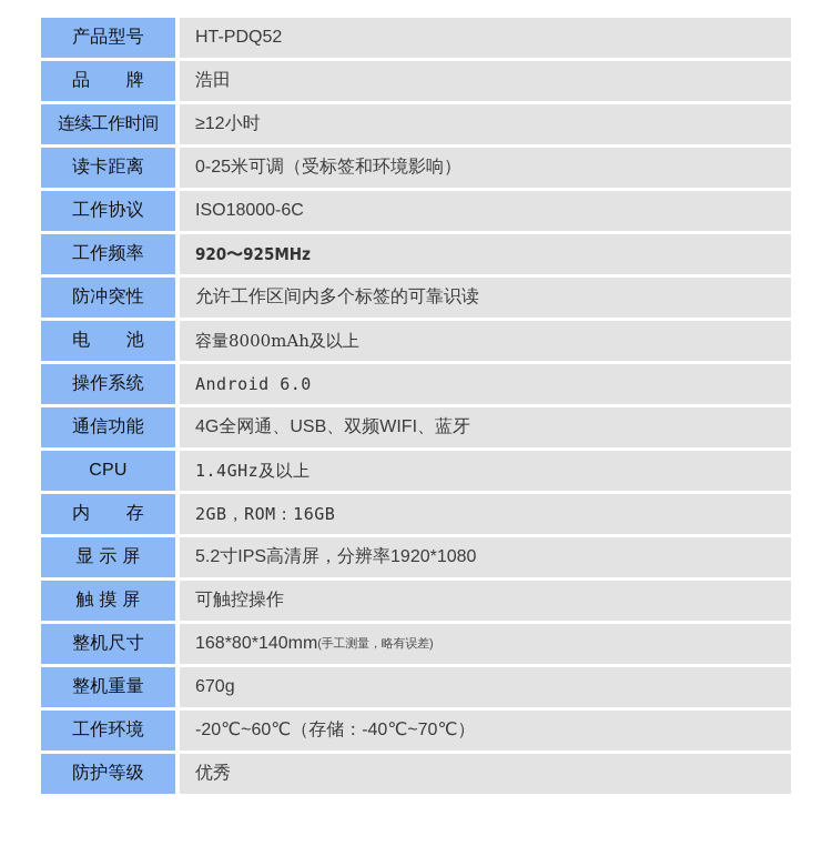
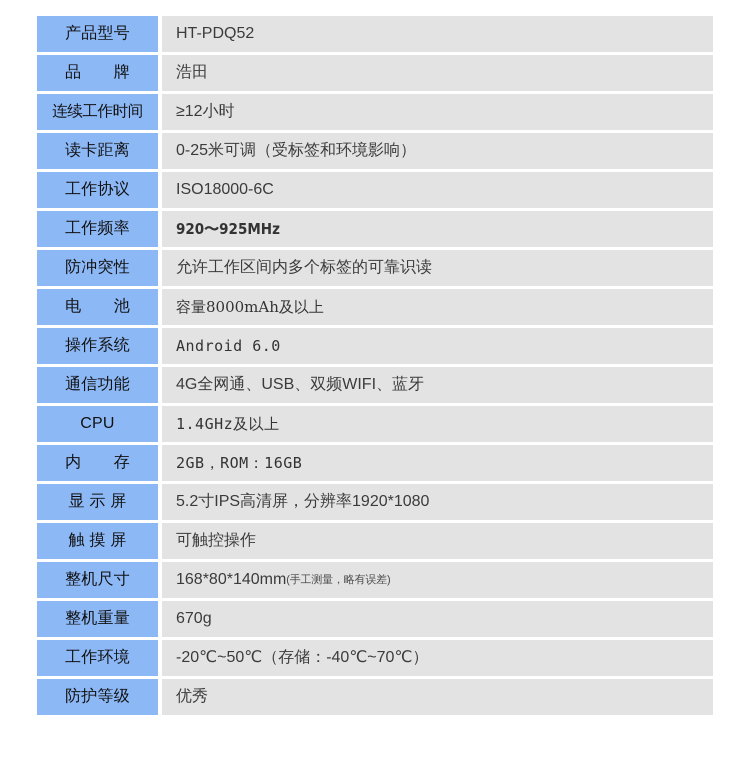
  产品型号
  HT-PDQ52
  品 牌
  浩田
  连续工作时间
  ≥12小时
  读卡距离
  0-25米可调（受标签和环境影响）
  工作协议
  ISO18000-6C
  工作频率
  920〜925MHz
  防冲突性
  允许工作区间内多个标签的可靠识读
  电 池
  容量8000mAh及以上
  操作系统
  Android 6.0
  通信功能
  4G全网通、USB、双频WIFI、蓝牙
  CPU
  1.4GHz及以上
  内 存
  2GB，ROM：16GB
  显 示 屏
  5.2寸IPS高清屏，分辨率1920*1080
  触 摸 屏
  可触控操作
  整机尺寸
  168*80*140mm
  (手工测量，略有误差)
  整机重量
  670g
  工作环境
- -20℃~60℃（存储：-40℃~70℃）
+ -20℃~50℃（存储：-40℃~70℃）
  防护等级
  优秀
